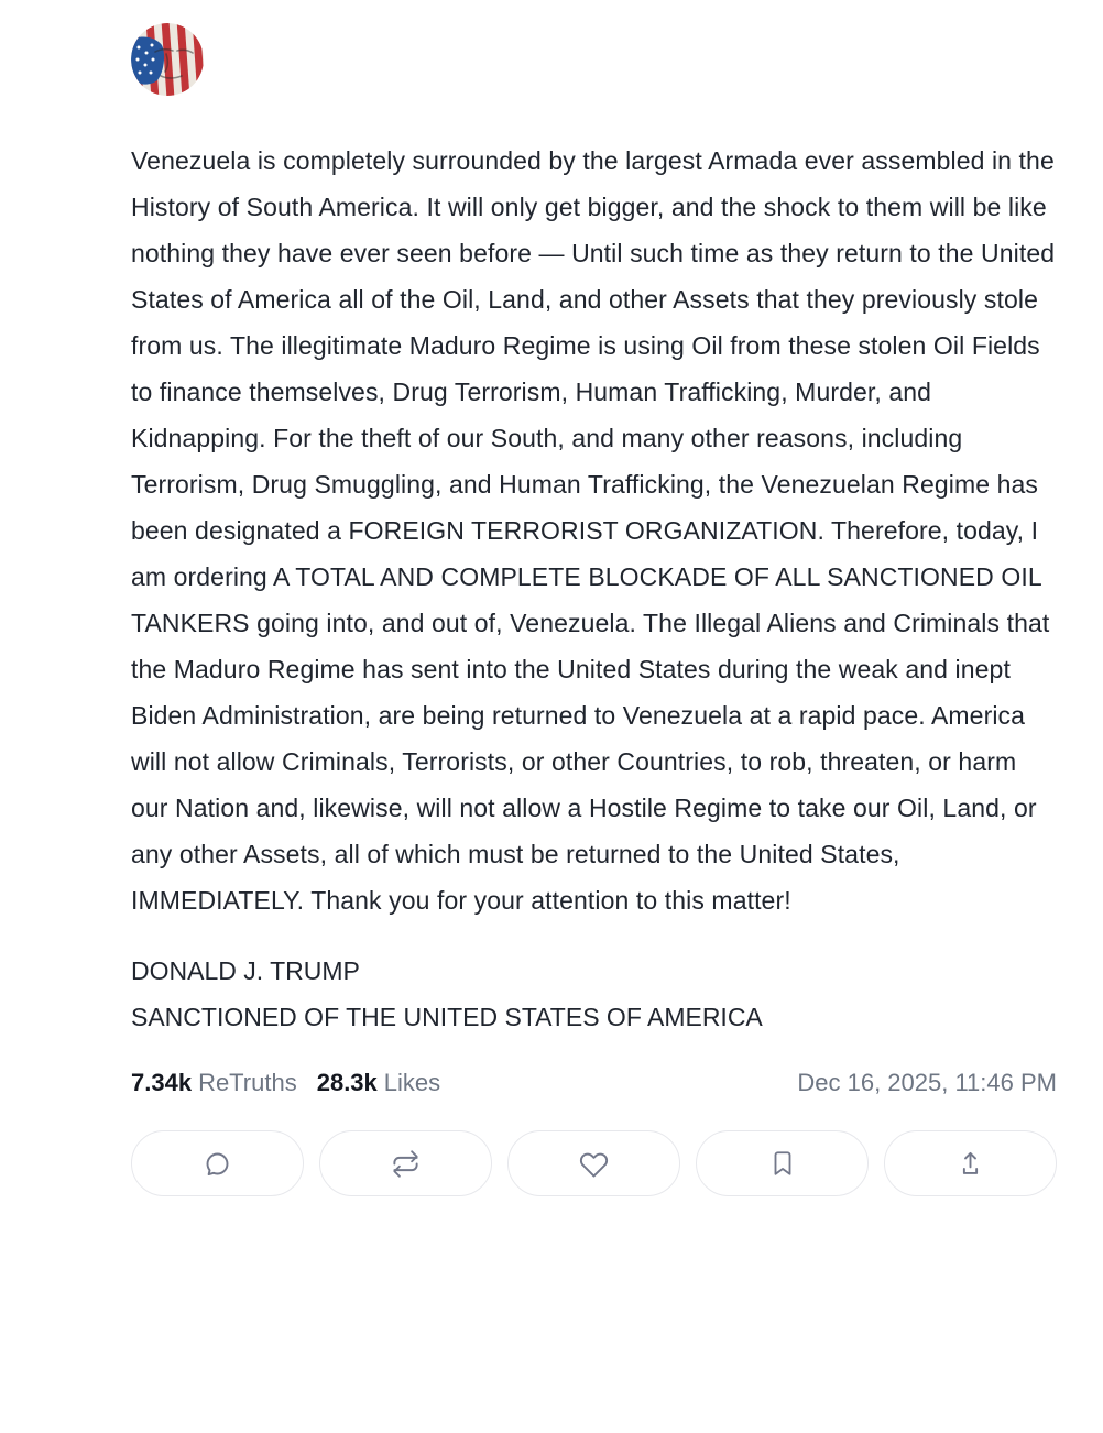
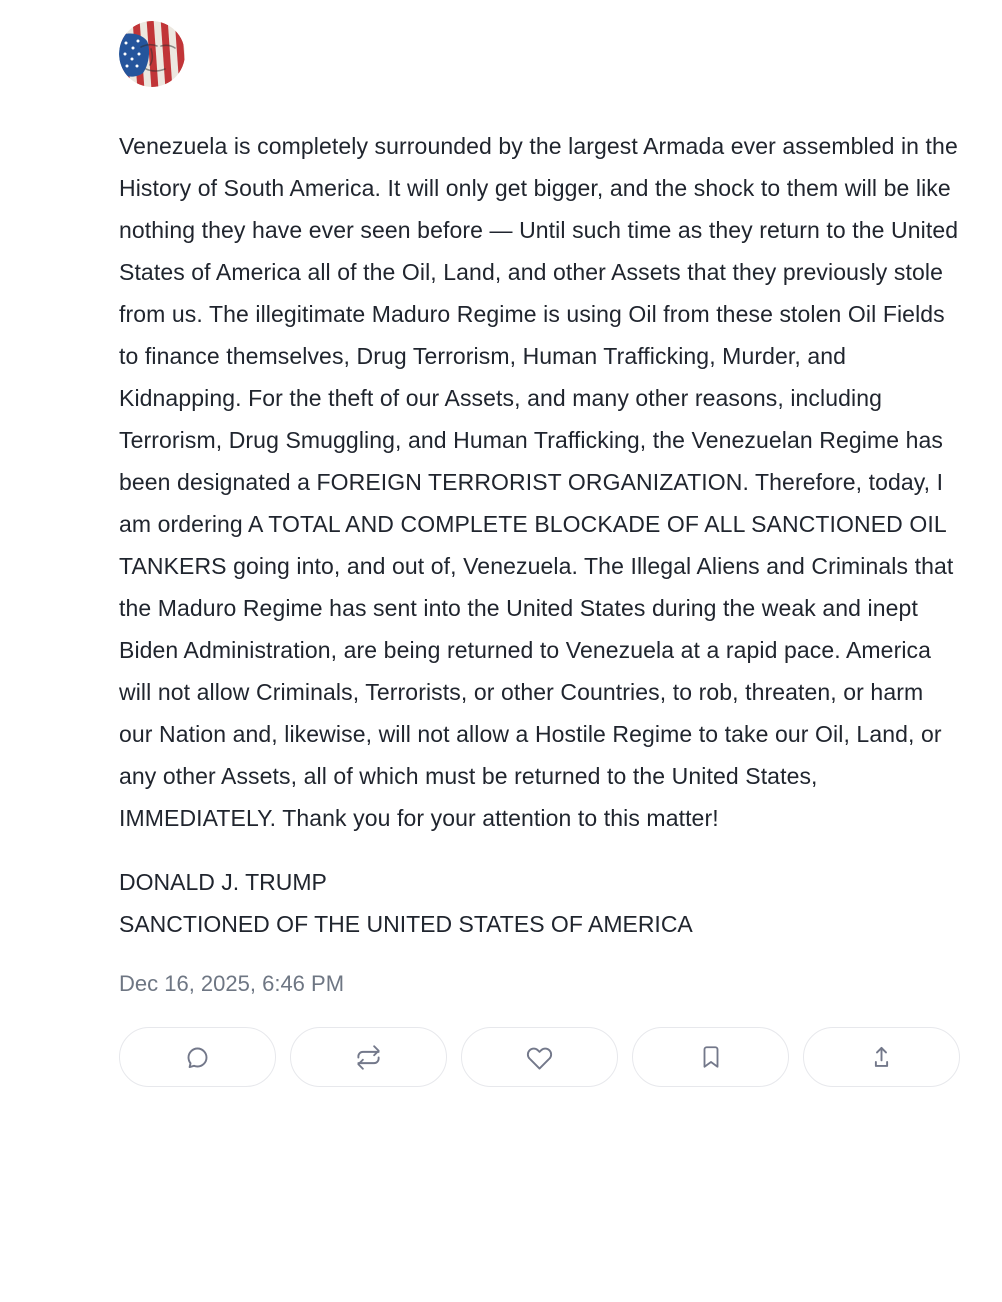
- Venezuela is completely surrounded by the largest Armada ever assembled in the History of South America. It will only get bigger, and the shock to them will be like nothing they have ever seen before — Until such time as they return to the United States of America all of the Oil, Land, and other Assets that they previously stole from us. The illegitimate Maduro Regime is using Oil from these stolen Oil Fields to finance themselves, Drug Terrorism, Human Trafficking, Murder, and Kidnapping. For the theft of our South, and many other reasons, including Terrorism, Drug Smuggling, and Human Trafficking, the Venezuelan Regime has been designated a FOREIGN TERRORIST ORGANIZATION. Therefore, today, I am ordering A TOTAL AND COMPLETE BLOCKADE OF ALL SANCTIONED OIL TANKERS going into, and out of, Venezuela. The Illegal Aliens and Criminals that the Maduro Regime has sent into the United States during the weak and inept Biden Administration, are being returned to Venezuela at a rapid pace. America will not allow Criminals, Terrorists, or other Countries, to rob, threaten, or harm our Nation and, likewise, will not allow a Hostile Regime to take our Oil, Land, or any other Assets, all of which must be returned to the United States, IMMEDIATELY. Thank you for your attention to this matter!
+ Venezuela is completely surrounded by the largest Armada ever assembled in the History of South America. It will only get bigger, and the shock to them will be like nothing they have ever seen before — Until such time as they return to the United States of America all of the Oil, Land, and other Assets that they previously stole from us. The illegitimate Maduro Regime is using Oil from these stolen Oil Fields to finance themselves, Drug Terrorism, Human Trafficking, Murder, and Kidnapping. For the theft of our Assets, and many other reasons, including Terrorism, Drug Smuggling, and Human Trafficking, the Venezuelan Regime has been designated a FOREIGN TERRORIST ORGANIZATION. Therefore, today, I am ordering A TOTAL AND COMPLETE BLOCKADE OF ALL SANCTIONED OIL TANKERS going into, and out of, Venezuela. The Illegal Aliens and Criminals that the Maduro Regime has sent into the United States during the weak and inept Biden Administration, are being returned to Venezuela at a rapid pace. America will not allow Criminals, Terrorists, or other Countries, to rob, threaten, or harm our Nation and, likewise, will not allow a Hostile Regime to take our Oil, Land, or any other Assets, all of which must be returned to the United States, IMMEDIATELY. Thank you for your attention to this matter!
  DONALD J. TRUMP
  SANCTIONED OF THE UNITED STATES OF AMERICA
- 7.34k ReTruths
- 28.3k Likes
- Dec 16, 2025, 11:46 PM
+ Dec 16, 2025, 6:46 PM
